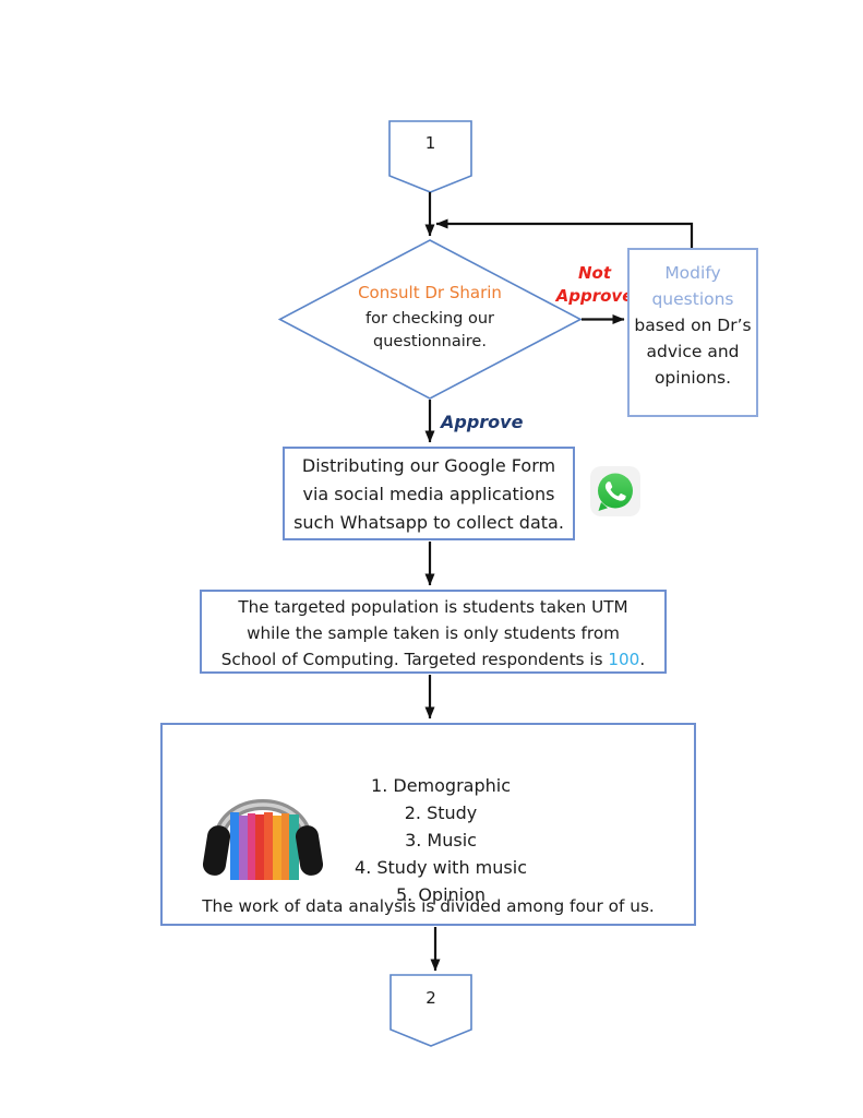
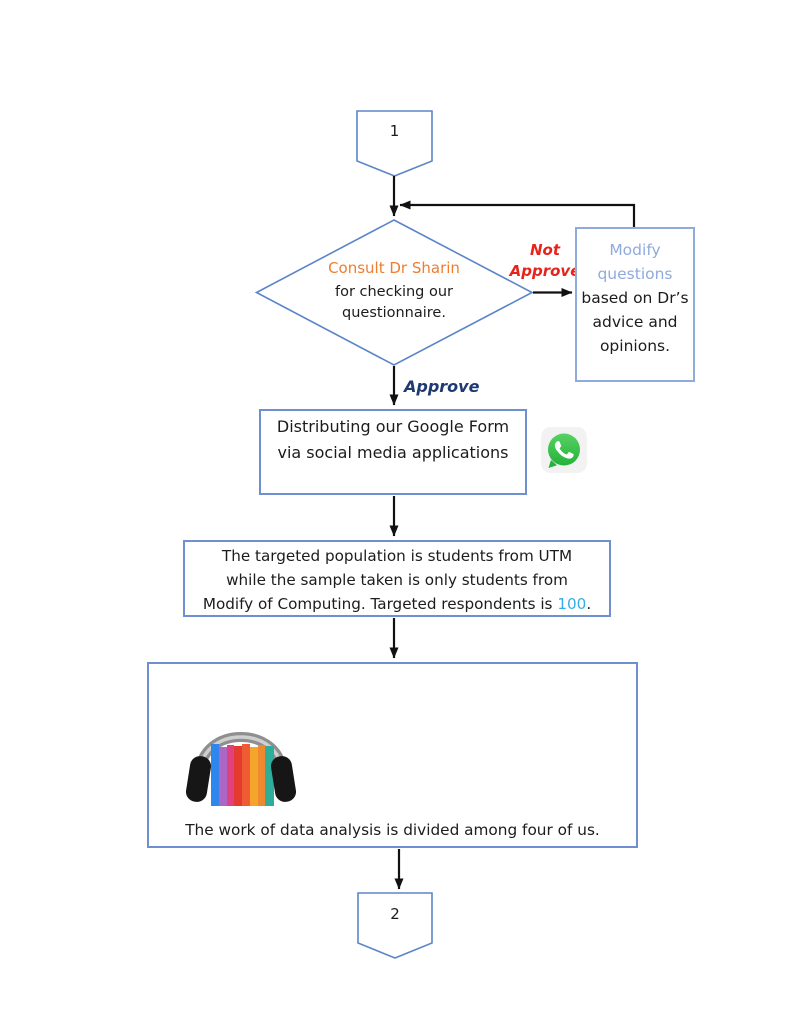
  1
  Consult Dr Sharin
  for checking our questionnaire.
  Not Approv
  Approve
  Modify questions
  based on Dr’s advice and opinions.
  Distributing our Google Form
  via social media applications
- such Whatsapp to collect data.
- The targeted population is students taken UTM
+ The targeted population is students from UTM
  while the sample taken is only students from
- School of Computing. Targeted respondents is 100.
+ Modify of Computing. Targeted respondents is 100.
- 1. Demographic
- 2. Study
- 3. Music
- 4. Study with music
- 5. Opinion
  The work of data analysis is divided among four of us.
  2
